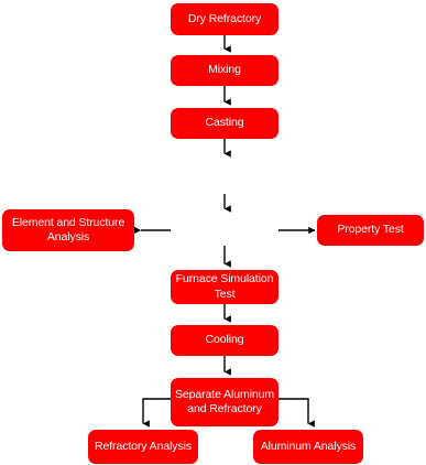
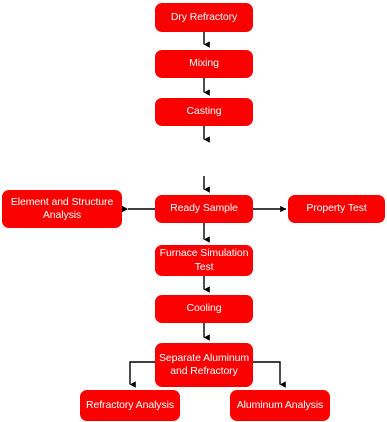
  Dry Refractory
  Mixing
  Casting
+ Ready Sample
  Element and Structure Analysis
  Property Test
  Furnace Simulation Test
  Cooling
  Separate Aluminum and Refractory
  Refractory Analysis
  Aluminum Analysis
